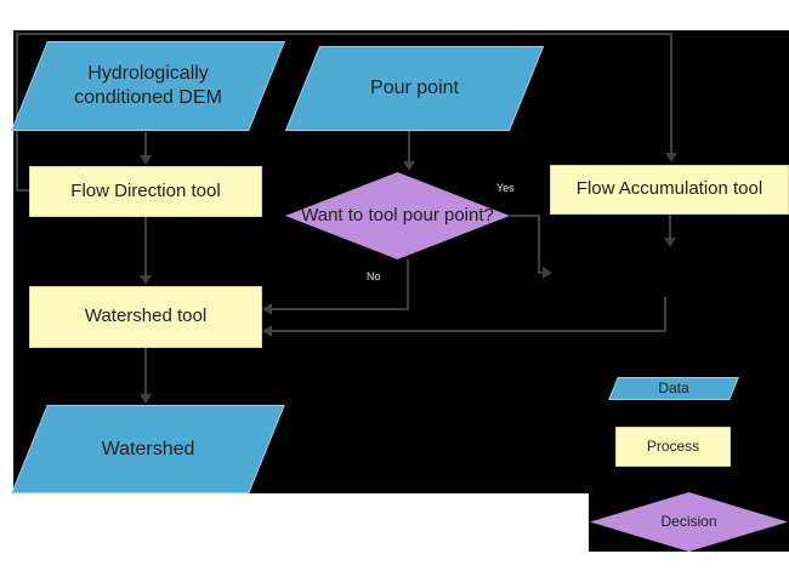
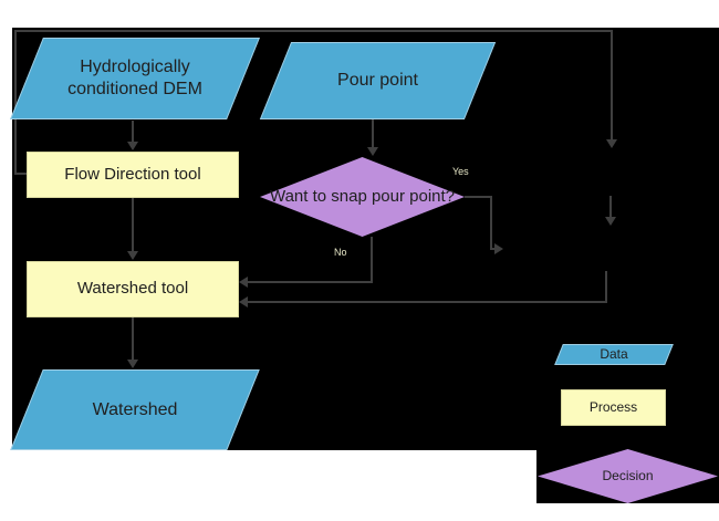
  Hydrologically conditioned DEM
  Pour point
  Flow Direction tool
  Watershed tool
  Watershed
- Flow Accumulation tool
- Want to tool pour point?
+ Want to snap pour point?
  Yes
  No
  Data
  Process
  Decision
